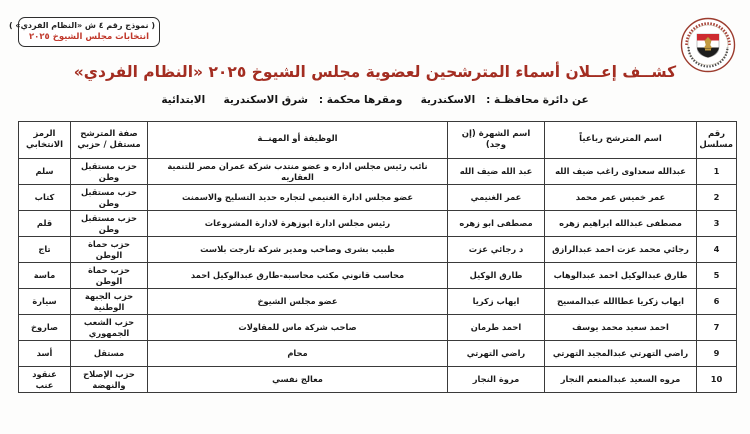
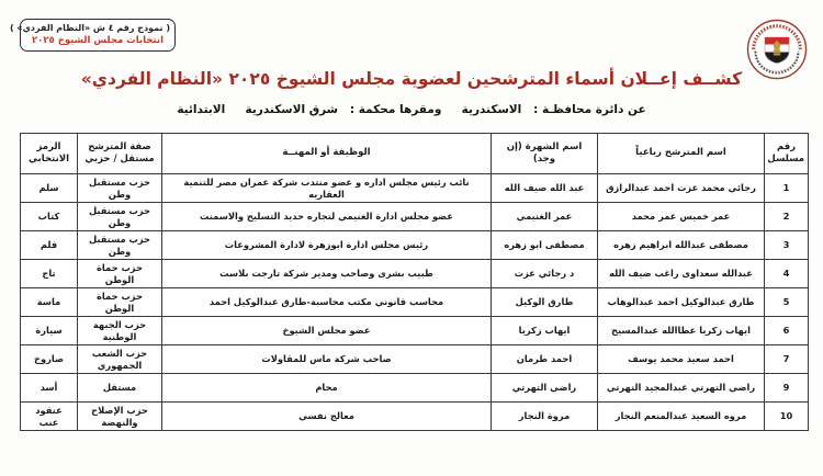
  ( نموذج رقم ٤ ش «النظام الفردي» )
  انتخابات مجلس الشيوخ ٢٠٢٥
  كشــف إعــلان أسماء المترشحين لعضوية مجلس الشيوخ ٢٠٢٥ «النظام الفردي»
  عن دائرة محافظـة : الاسكندرية ومقرها محكمة : شرق الاسكندرية الابتدائية
  رقم مسلسل	اسم المترشح رباعياً	اسم الشهرة (إن وجد)	الوظيفة أو المهنــة	صفة المترشح مستقل / حزبي	الرمز الانتخابي
- 1	عبدالله سعداوى راغب ضيف الله	عبد الله ضيف الله	نائب رئيس مجلس اداره و عضو منتدب شركة عمران مصر للتنمية العقاريه	حزب مستقبل وطن	سلم
+ 1	رجائي محمد عزت احمد عبدالرازق	عبد الله ضيف الله	نائب رئيس مجلس اداره و عضو منتدب شركة عمران مصر للتنمية العقاريه	حزب مستقبل وطن	سلم
  2	عمر خميس عمر محمد	عمر الغنيمي	عضو مجلس ادارة الغنيمي لتجاره حديد التسليح والاسمنت	حزب مستقبل وطن	كتاب
  3	مصطفى عبدالله ابراهيم زهره	مصطفى ابو زهره	رئيس مجلس ادارة ابوزهرة لادارة المشروعات	حزب مستقبل وطن	قلم
- 4	رجائي محمد عزت احمد عبدالرازق	د رجائي عزت	طبيب بشرى وصاحب ومدير شركة تارجت بلاست	حزب حماة الوطن	تاج
+ 4	عبدالله سعداوى راغب ضيف الله	د رجائي عزت	طبيب بشرى وصاحب ومدير شركة تارجت بلاست	حزب حماة الوطن	تاج
  5	طارق عبدالوكيل احمد عبدالوهاب	طارق الوكيل	محاسب قانوني مكتب محاسبة-طارق عبدالوكيل احمد	حزب حماة الوطن	ماسة
  6	ايهاب زكريا عطاالله عبدالمسيح	ايهاب زكريا	عضو مجلس الشيوخ	حزب الجبهة الوطنية	سيارة
  7	احمد سعيد محمد يوسف	احمد طرمان	صاحب شركة ماس للمقاولات	حزب الشعب الجمهوري	صاروخ
  9	راضي التهرتي عبدالمجيد التهرتي	راضي التهرتي	محام	مستقل	أسد
  10	مروه السعيد عبدالمنعم النجار	مروة النجار	معالج نفسي	حزب الإصلاح والنهضة	عنقود عنب
